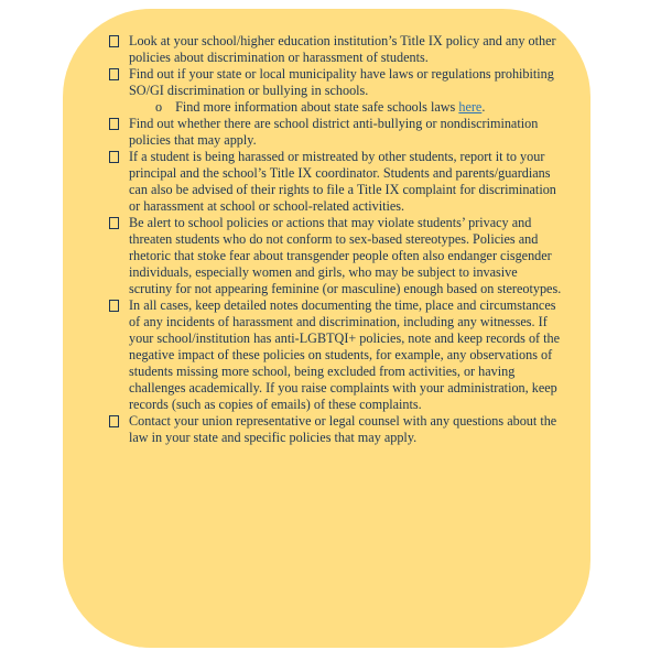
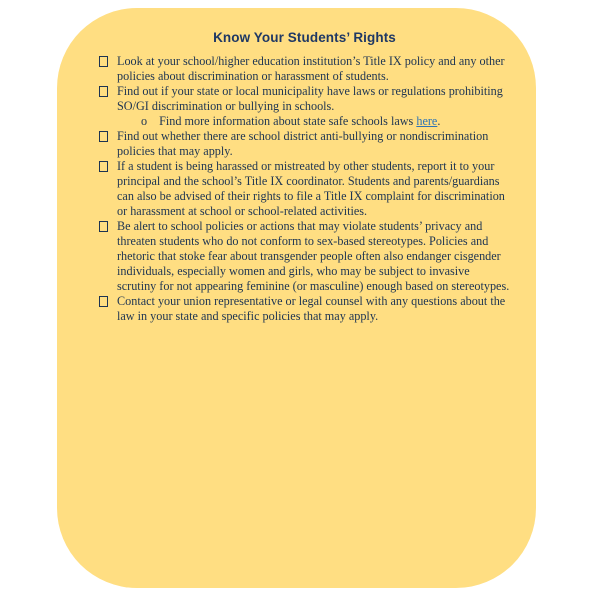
+ Know Your Students’ Rights
  Look at your school/higher education institution’s Title IX policy and any other policies about discrimination or harassment of students.
  Find out if your state or local municipality have laws or regulations prohibiting SO/GI discrimination or bullying in schools.
  o Find more information about state safe schools laws here.
  Find out whether there are school district anti-bullying or nondiscrimination policies that may apply.
  If a student is being harassed or mistreated by other students, report it to your principal and the school’s Title IX coordinator. Students and parents/guardians can also be advised of their rights to file a Title IX complaint for discrimination or harassment at school or school-related activities.
  Be alert to school policies or actions that may violate students’ privacy and threaten students who do not conform to sex-based stereotypes. Policies and rhetoric that stoke fear about transgender people often also endanger cisgender individuals, especially women and girls, who may be subject to invasive scrutiny for not appearing feminine (or masculine) enough based on stereotypes.
- In all cases, keep detailed notes documenting the time, place and circumstances of any incidents of harassment and discrimination, including any witnesses. If your school/institution has anti-LGBTQI+ policies, note and keep records of the negative impact of these policies on students, for example, any observations of students missing more school, being excluded from activities, or having challenges academically. If you raise complaints with your administration, keep records (such as copies of emails) of these complaints.
  Contact your union representative or legal counsel with any questions about the law in your state and specific policies that may apply.
